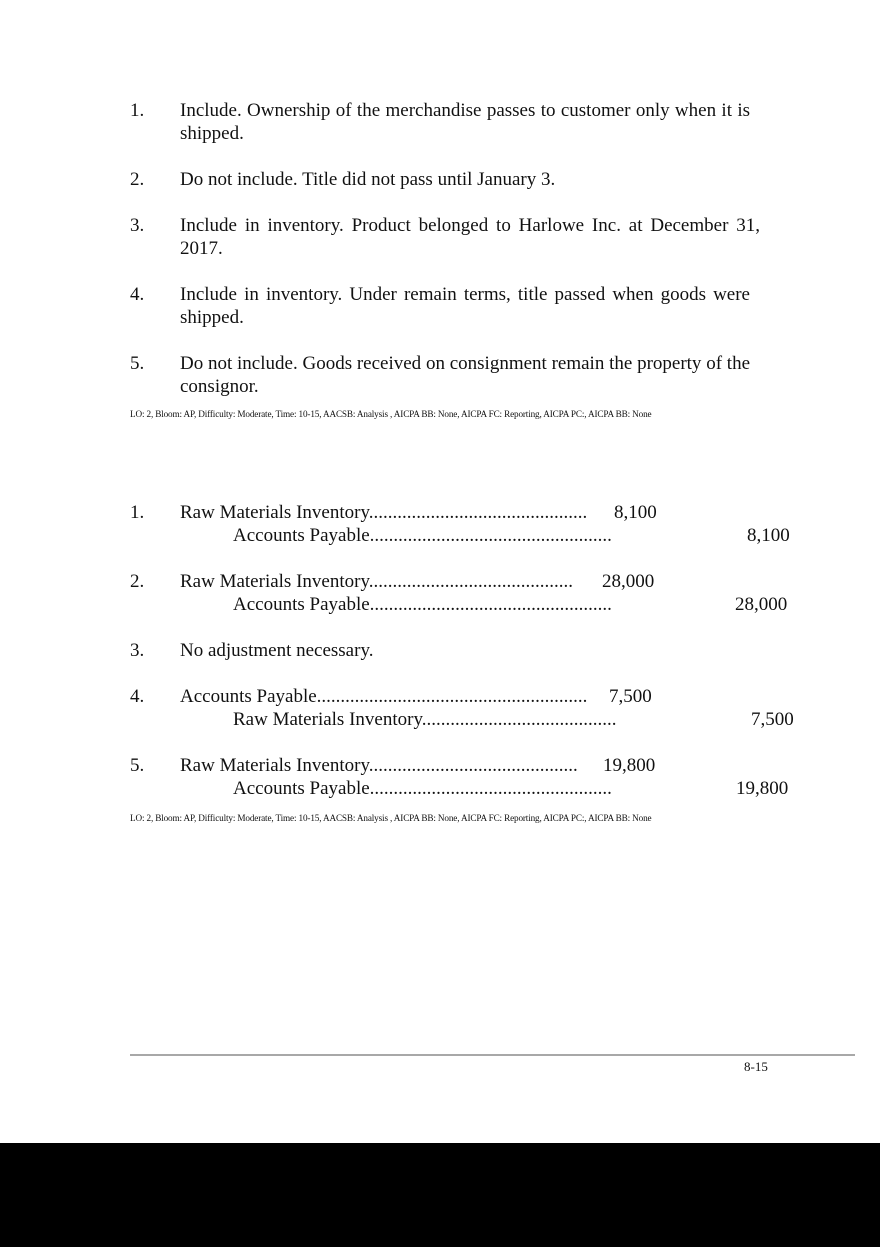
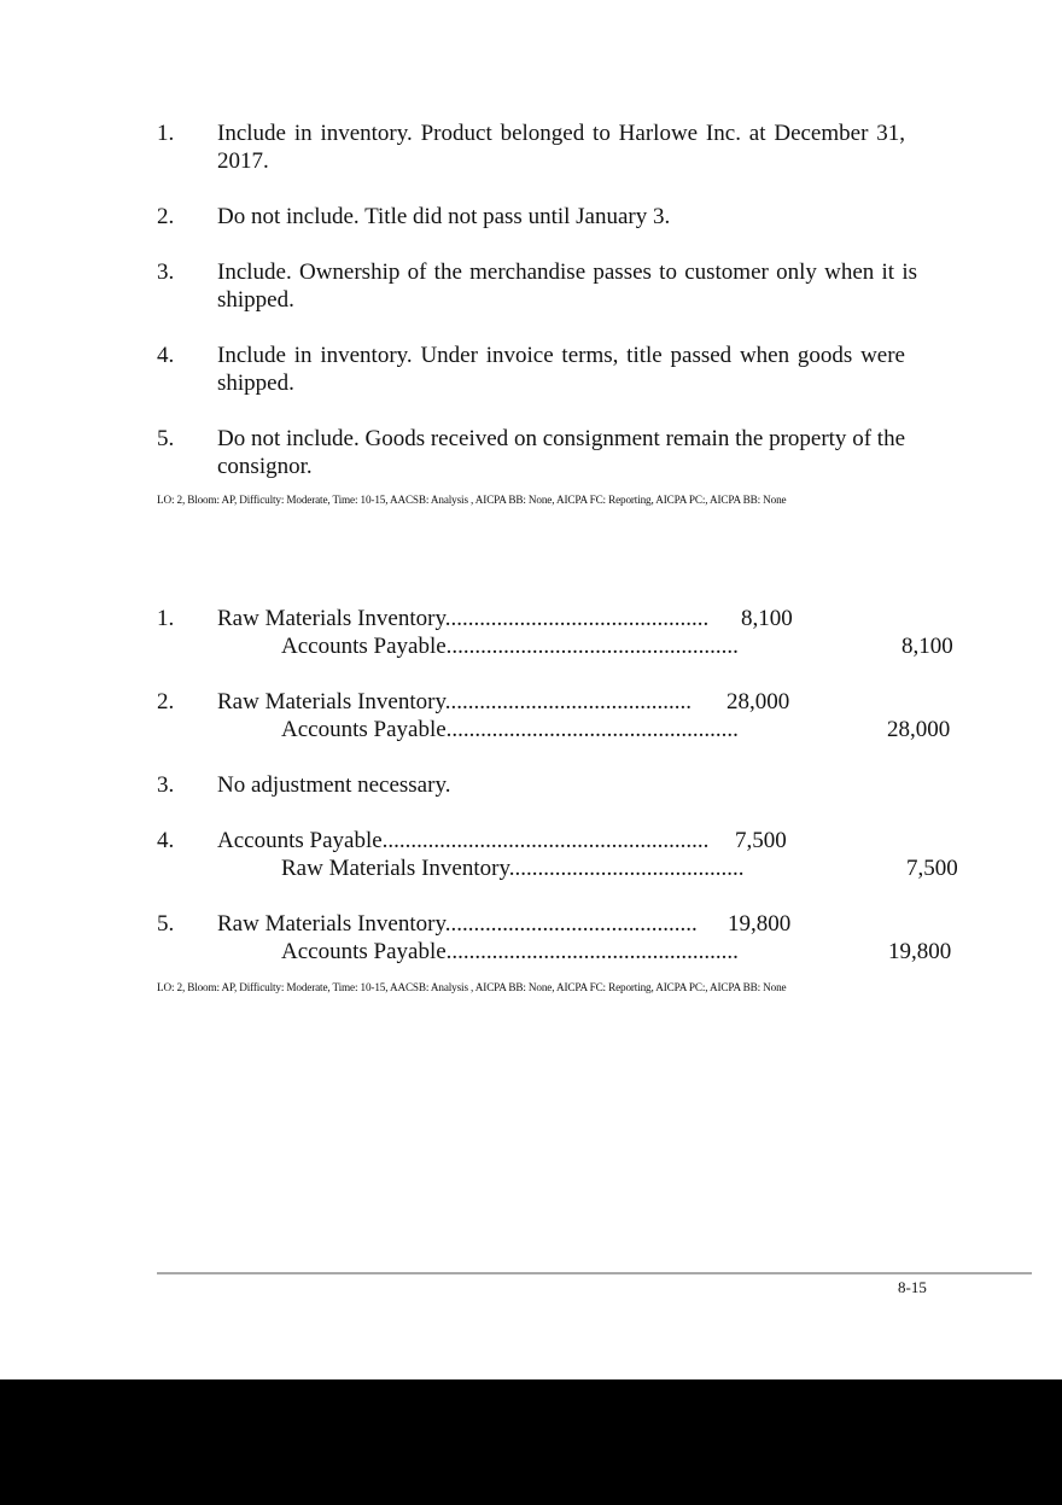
  1.
- Include. Ownership of the merchandise passes to customer only when it is shipped.
+ Include in inventory. Product belonged to Harlowe Inc. at December 31, 2017.
  2.
  Do not include. Title did not pass until January 3.
  3.
- Include in inventory. Product belonged to Harlowe Inc. at December 31, 2017.
+ Include. Ownership of the merchandise passes to customer only when it is shipped.
  4.
- Include in inventory. Under remain terms, title passed when goods were shipped.
+ Include in inventory. Under invoice terms, title passed when goods were shipped.
  5.
  Do not include. Goods received on consignment remain the property of the consignor.
  LO: 2, Bloom: AP, Difficulty: Moderate, Time: 10-15, AACSB: Analysis , AICPA BB: None, AICPA FC: Reporting, AICPA PC:, AICPA BB: None
  1.
  Raw Materials Inventory..............................................
  8,100
  Accounts Payable...................................................
  8,100
  2.
  Raw Materials Inventory...........................................
  28,000
  Accounts Payable...................................................
  28,000
  3.
  No adjustment necessary.
  4.
  Accounts Payable.........................................................
  7,500
  Raw Materials Inventory.........................................
  7,500
  5.
  Raw Materials Inventory............................................
  19,800
  Accounts Payable...................................................
  19,800
  LO: 2, Bloom: AP, Difficulty: Moderate, Time: 10-15, AACSB: Analysis , AICPA BB: None, AICPA FC: Reporting, AICPA PC:, AICPA BB: None
  8-15
